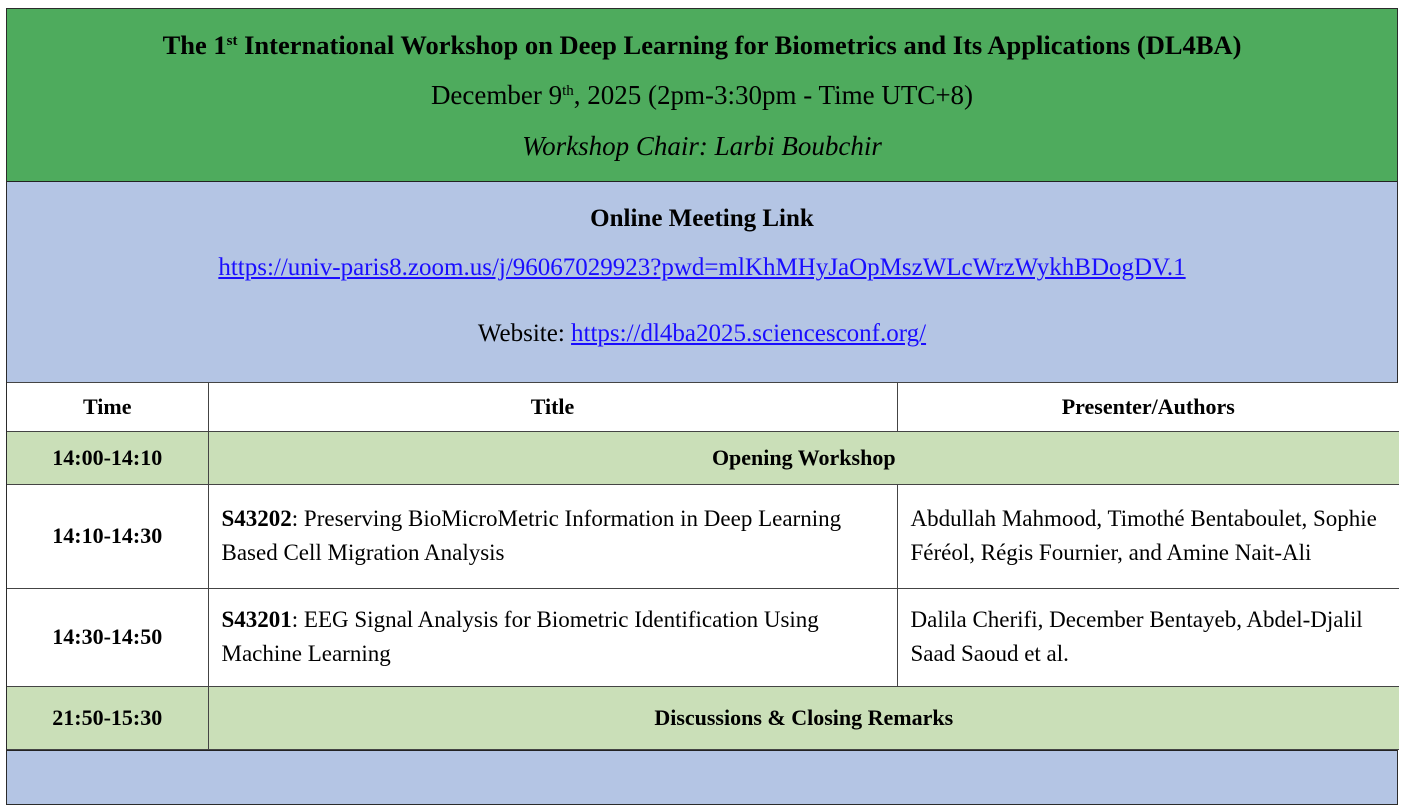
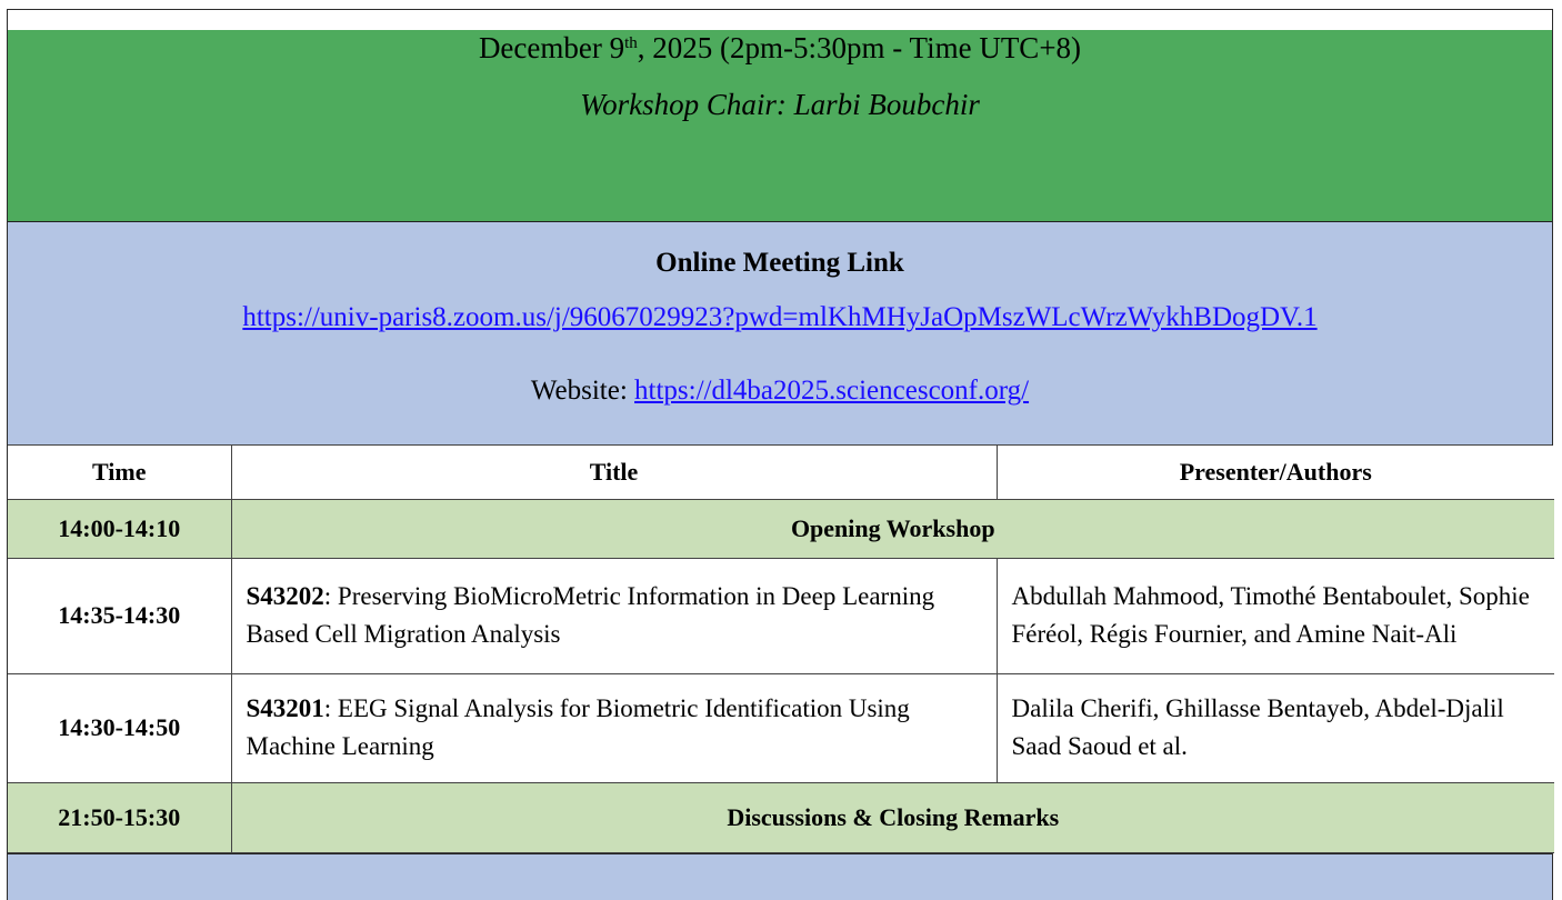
- The 1st International Workshop on Deep Learning for Biometrics and Its Applications (DL4BA)
- December 9th, 2025 (2pm-3:30pm - Time UTC+8)
+ December 9th, 2025 (2pm-5:30pm - Time UTC+8)
  Workshop Chair: Larbi Boubchir
  Online Meeting Link
  https://univ-paris8.zoom.us/j/96067029923?pwd=mlKhMHyJaOpMszWLcWrzWykhBDogDV.1
  Website: https://dl4ba2025.sciencesconf.org/
  Time	Title	Presenter/Authors
  14:00-14:10	Opening Workshop
- 14:10-14:30	S43202: Preserving BioMicroMetric Information in Deep Learning Based Cell Migration Analysis	Abdullah Mahmood, Timothé Bentaboulet, Sophie Féréol, Régis Fournier, and Amine Nait-Ali
+ 14:35-14:30	S43202: Preserving BioMicroMetric Information in Deep Learning Based Cell Migration Analysis	Abdullah Mahmood, Timothé Bentaboulet, Sophie Féréol, Régis Fournier, and Amine Nait-Ali
- 14:30-14:50	S43201: EEG Signal Analysis for Biometric Identification Using Machine Learning	Dalila Cherifi, December Bentayeb, Abdel-Djalil Saad Saoud et al.
+ 14:30-14:50	S43201: EEG Signal Analysis for Biometric Identification Using Machine Learning	Dalila Cherifi, Ghillasse Bentayeb, Abdel-Djalil Saad Saoud et al.
  21:50-15:30	Discussions & Closing Remarks
